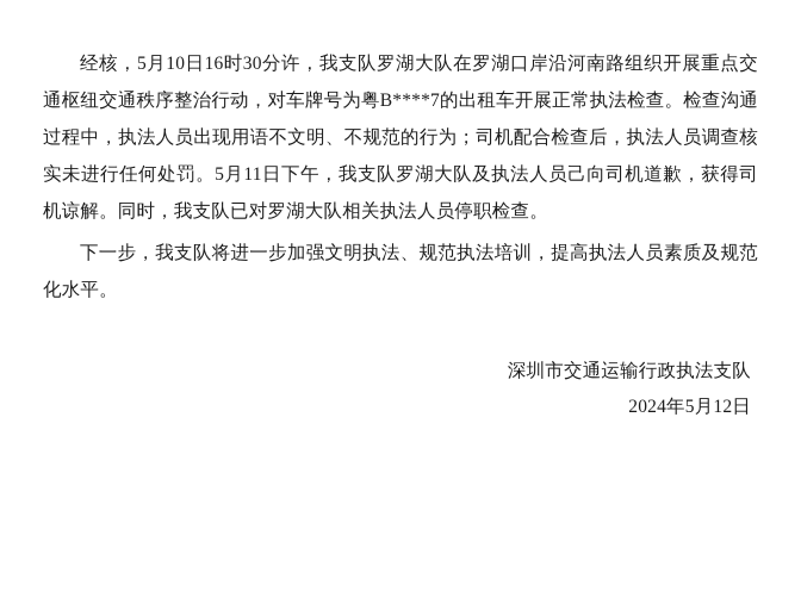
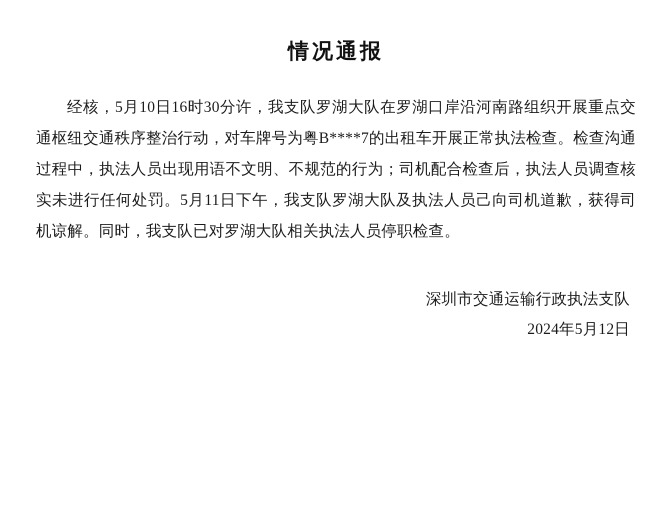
+ 情况通报
  经核，5月10日16时30分许，我支队罗湖大队在罗湖口岸沿河南路组织开展重点交通枢纽交通秩序整治行动，对车牌号为粤B****7的出租车开展正常执法检查。检查沟通过程中，执法人员出现用语不文明、不规范的行为；司机配合检查后，执法人员调查核实未进行任何处罚。5月11日下午，我支队罗湖大队及执法人员己向司机道歉，获得司机谅解。同时，我支队已对罗湖大队相关执法人员停职检查。
- 下一步，我支队将进一步加强文明执法、规范执法培训，提高执法人员素质及规范化水平。
  深圳市交通运输行政执法支队
  2024年5月12日
